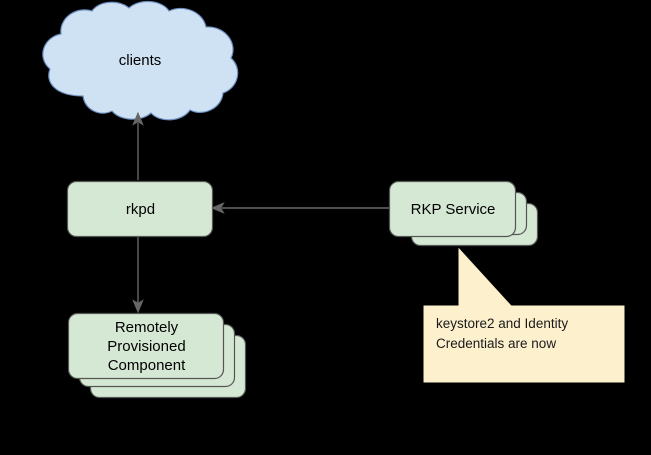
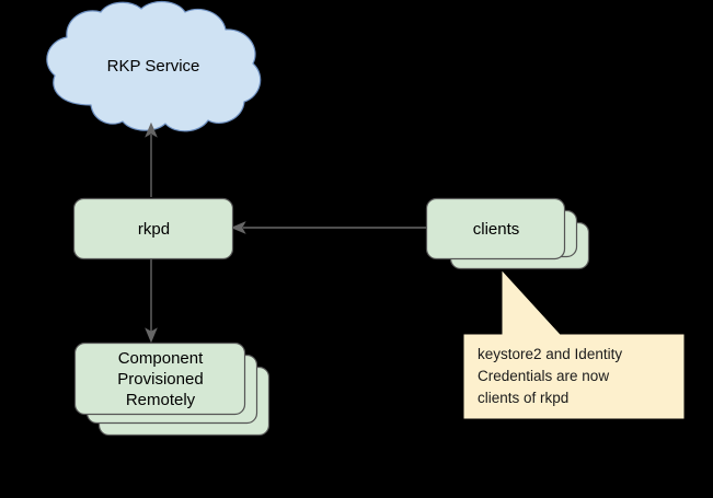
- clients
+ RKP Service
  rkpd
- RKP Service
+ clients
- Remotely
+ Component
  Provisioned
- Component
+ Remotely
  keystore2 and Identity
  Credentials are now
+ clients of rkpd
